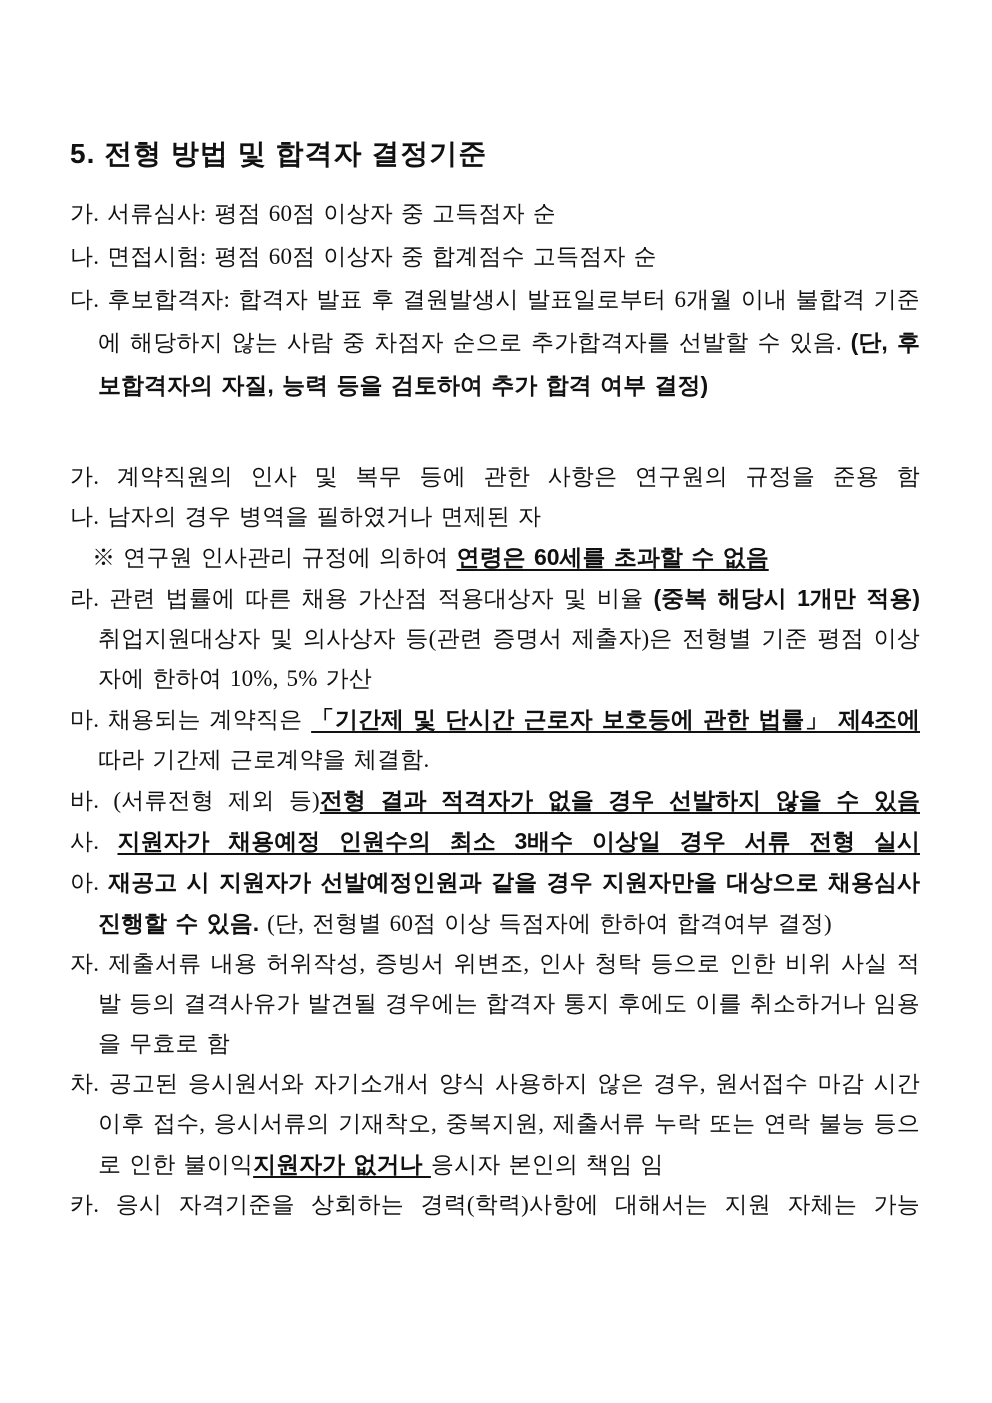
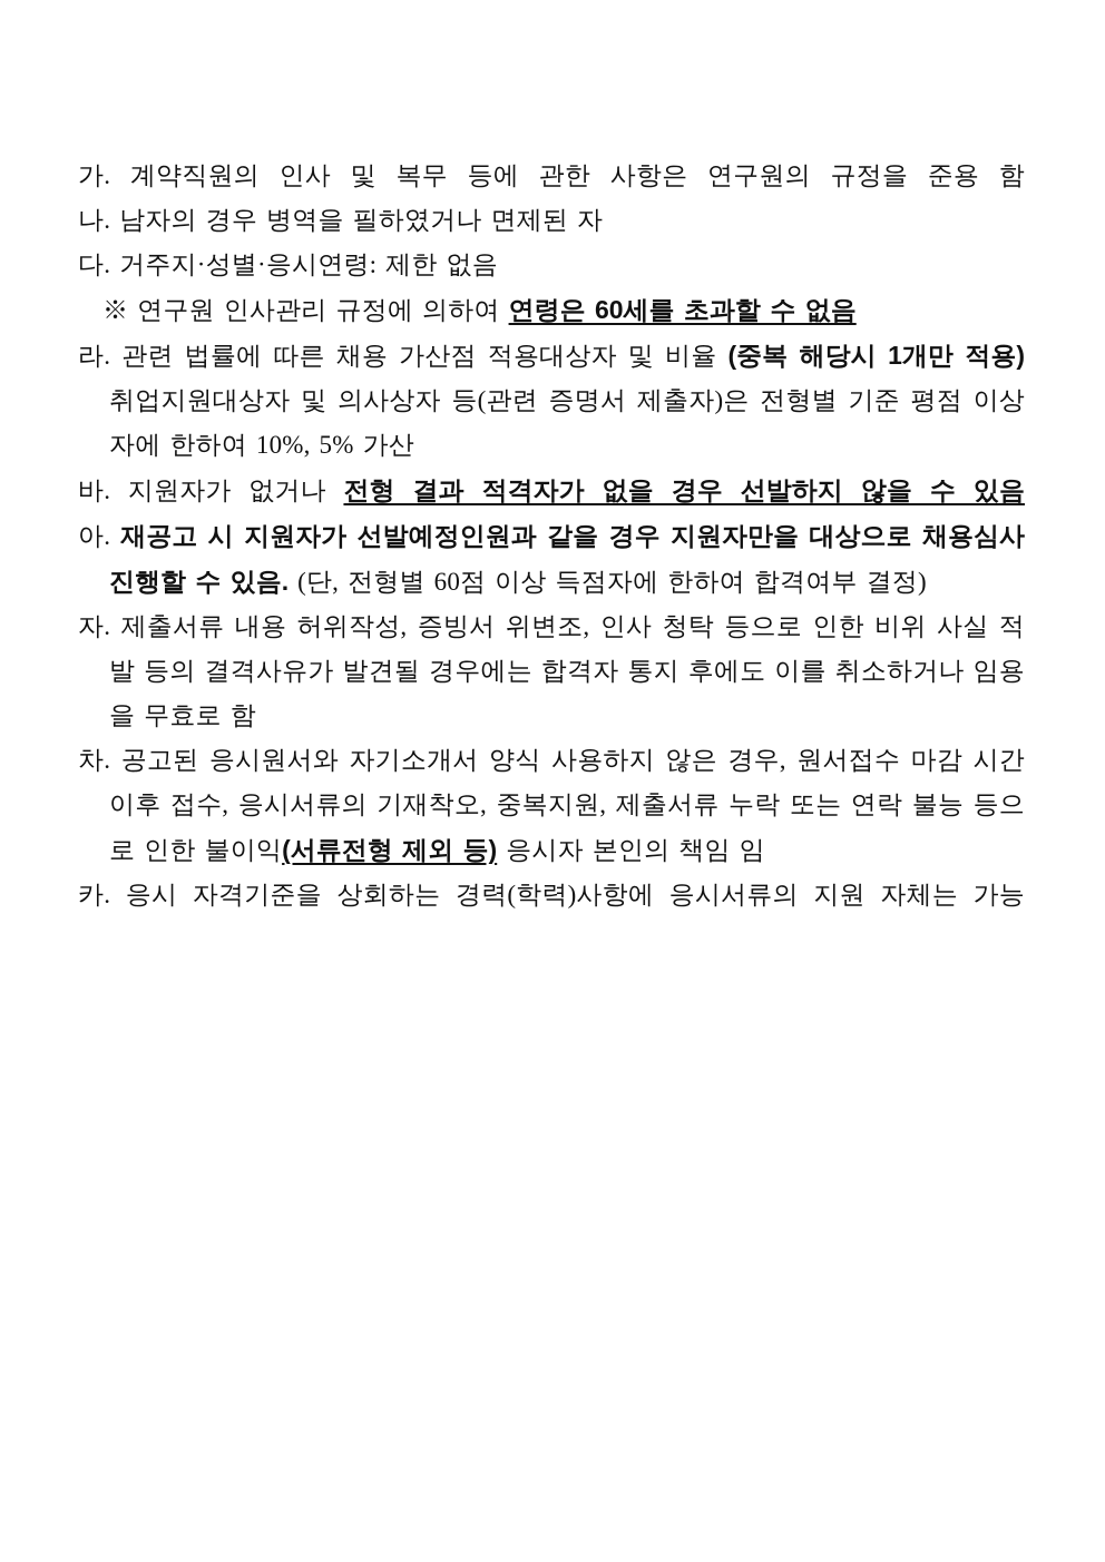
- 5. 전형 방법 및 합격자 결정기준
- 가. 서류심사: 평점 60점 이상자 중 고득점자 순
- 나. 면접시험: 평점 60점 이상자 중 합계점수 고득점자 순
- 다. 후보합격자: 합격자 발표 후 결원발생시 발표일로부터 6개월 이내 불합격 기준에 해당하지 않는 사람 중 차점자 순으로 추가합격자를 선발할 수 있음. (단, 후보합격자의 자질, 능력 등을 검토하여 추가 합격 여부 결정)
  가. 계약직원의 인사 및 복무 등에 관한 사항은 연구원의 규정을 준용 함
  나. 남자의 경우 병역을 필하였거나 면제된 자
+ 다. 거주지·성별·응시연령: 제한 없음
  ※ 연구원 인사관리 규정에 의하여 연령은 60세를 초과할 수 없음
  라. 관련 법률에 따른 채용 가산점 적용대상자 및 비율 (중복 해당시 1개만 적용) 취업지원대상자 및 의사상자 등(관련 증명서 제출자)은 전형별 기준 평점 이상자에 한하여 10%, 5% 가산
- 마. 채용되는 계약직은 「기간제 및 단시간 근로자 보호등에 관한 법률」 제4조에 따라 기간제 근로계약을 체결함.
- 바. (서류전형 제외 등)전형 결과 적격자가 없을 경우 선발하지 않을 수 있음
+ 바. 지원자가 없거나 전형 결과 적격자가 없을 경우 선발하지 않을 수 있음
- 사. 지원자가 채용예정 인원수의 최소 3배수 이상일 경우 서류 전형 실시
  아. 재공고 시 지원자가 선발예정인원과 같을 경우 지원자만을 대상으로 채용심사 진행할 수 있음. (단, 전형별 60점 이상 득점자에 한하여 합격여부 결정)
  자. 제출서류 내용 허위작성, 증빙서 위변조, 인사 청탁 등으로 인한 비위 사실 적발 등의 결격사유가 발견될 경우에는 합격자 통지 후에도 이를 취소하거나 임용을 무효로 함
- 차. 공고된 응시원서와 자기소개서 양식 사용하지 않은 경우, 원서접수 마감 시간 이후 접수, 응시서류의 기재착오, 중복지원, 제출서류 누락 또는 연락 불능 등으로 인한 불이익지원자가 없거나 응시자 본인의 책임 임
+ 차. 공고된 응시원서와 자기소개서 양식 사용하지 않은 경우, 원서접수 마감 시간 이후 접수, 응시서류의 기재착오, 중복지원, 제출서류 누락 또는 연락 불능 등으로 인한 불이익(서류전형 제외 등) 응시자 본인의 책임 임
- 카. 응시 자격기준을 상회하는 경력(학력)사항에 대해서는 지원 자체는 가능
+ 카. 응시 자격기준을 상회하는 경력(학력)사항에 응시서류의 지원 자체는 가능
